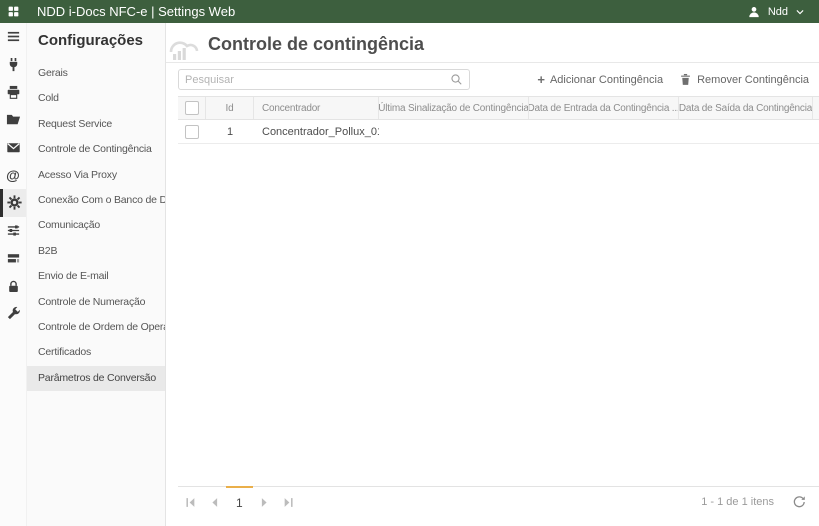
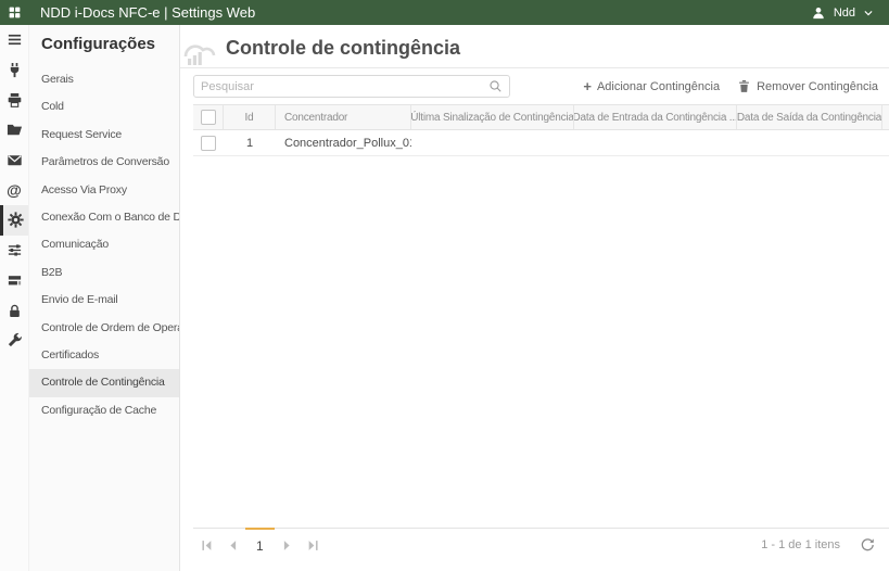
  NDD i-Docs NFC-e | Settings Web
  Ndd
  @
  Configurações
  Gerais
  Cold
  Request Service
- Controle de Contingência
+ Parâmetros de Conversão
  Acesso Via Proxy
  Conexão Com o Banco de D
  Comunicação
  B2B
  Envio de E-mail
- Controle de Numeração
  Controle de Ordem de Oper
  Certificados
- Parâmetros de Conversão
+ Controle de Contingência
+ Configuração de Cache
  Controle de contingência
  Pesquisar
  +
  Adicionar Contingência
  Remover Contingência
  Id
  Concentrador
  Última Sinalização de Contingência
  Data de Entrada da Contingência ...
  Data de Saída da Contingência
  1
  Concentrador_Pollux_0
  1
  1 - 1 de 1 itens
